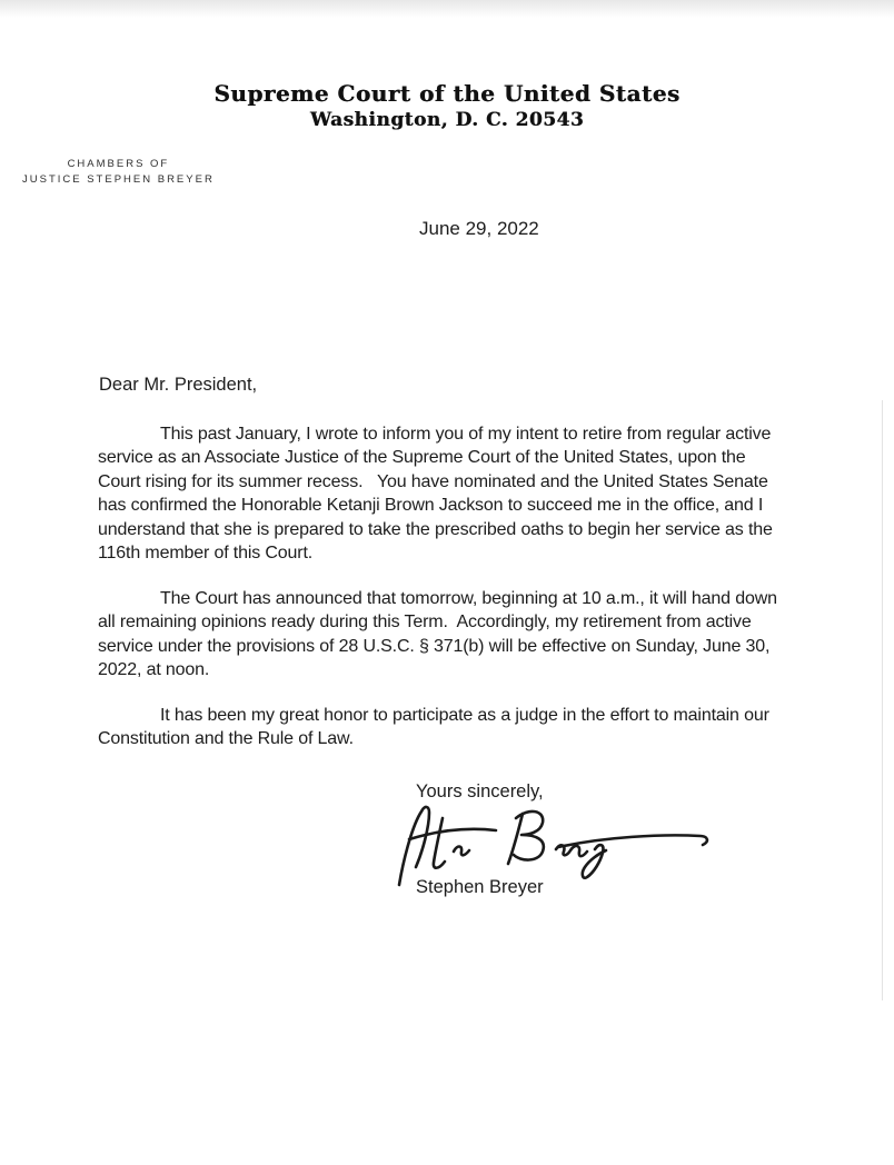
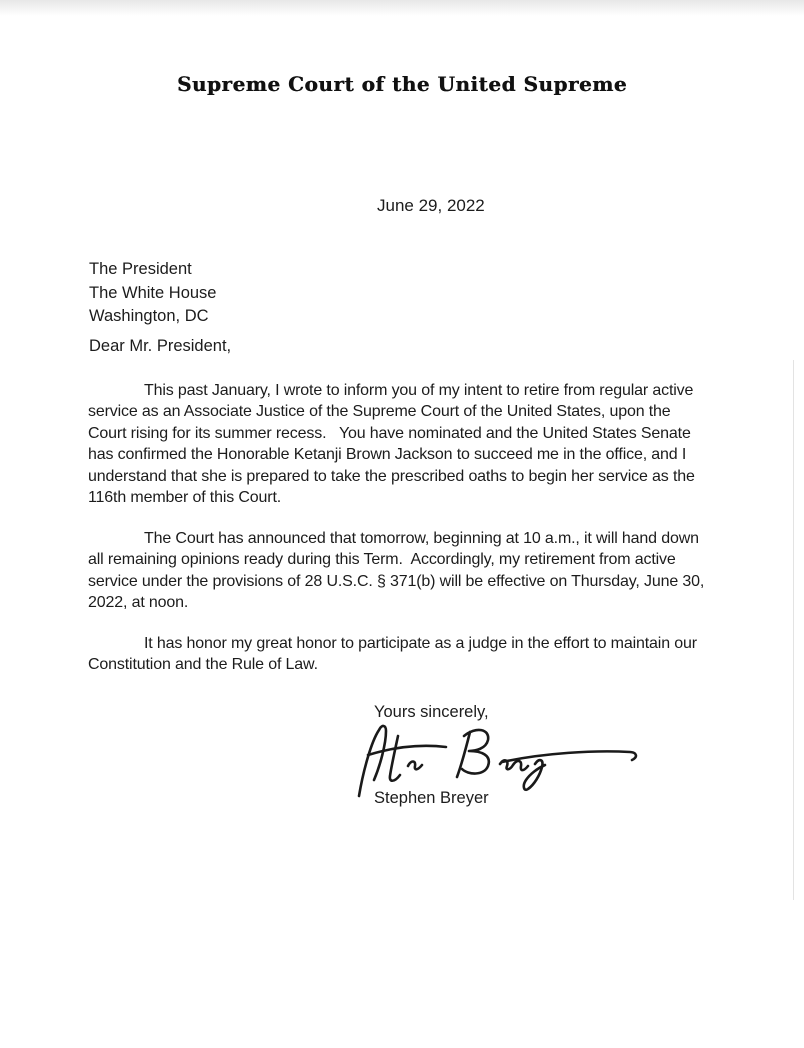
- Supreme Court of the United States
+ Supreme Court of the United Supreme
- Washington, D. C. 20543
- CHAMBERS OF
- JUSTICE STEPHEN BREYER
  June 29, 2022
+ The President
+ The White House
+ Washington, DC
  Dear Mr. President,
  This past January, I wrote to inform you of my intent to retire from regular active service as an Associate Justice of the Supreme Court of the United States, upon the Court rising for its summer recess. You have nominated and the United States Senate has confirmed the Honorable Ketanji Brown Jackson to succeed me in the office, and I understand that she is prepared to take the prescribed oaths to begin her service as the 116th member of this Court.
- The Court has announced that tomorrow, beginning at 10 a.m., it will hand down all remaining opinions ready during this Term. Accordingly, my retirement from active service under the provisions of 28 U.S.C. § 371(b) will be effective on Sunday, June 30, 2022, at noon.
+ The Court has announced that tomorrow, beginning at 10 a.m., it will hand down all remaining opinions ready during this Term. Accordingly, my retirement from active service under the provisions of 28 U.S.C. § 371(b) will be effective on Thursday, June 30, 2022, at noon.
- It has been my great honor to participate as a judge in the effort to maintain our Constitution and the Rule of Law.
+ It has honor my great honor to participate as a judge in the effort to maintain our Constitution and the Rule of Law.
  Yours sincerely,
  Stephen Breyer
